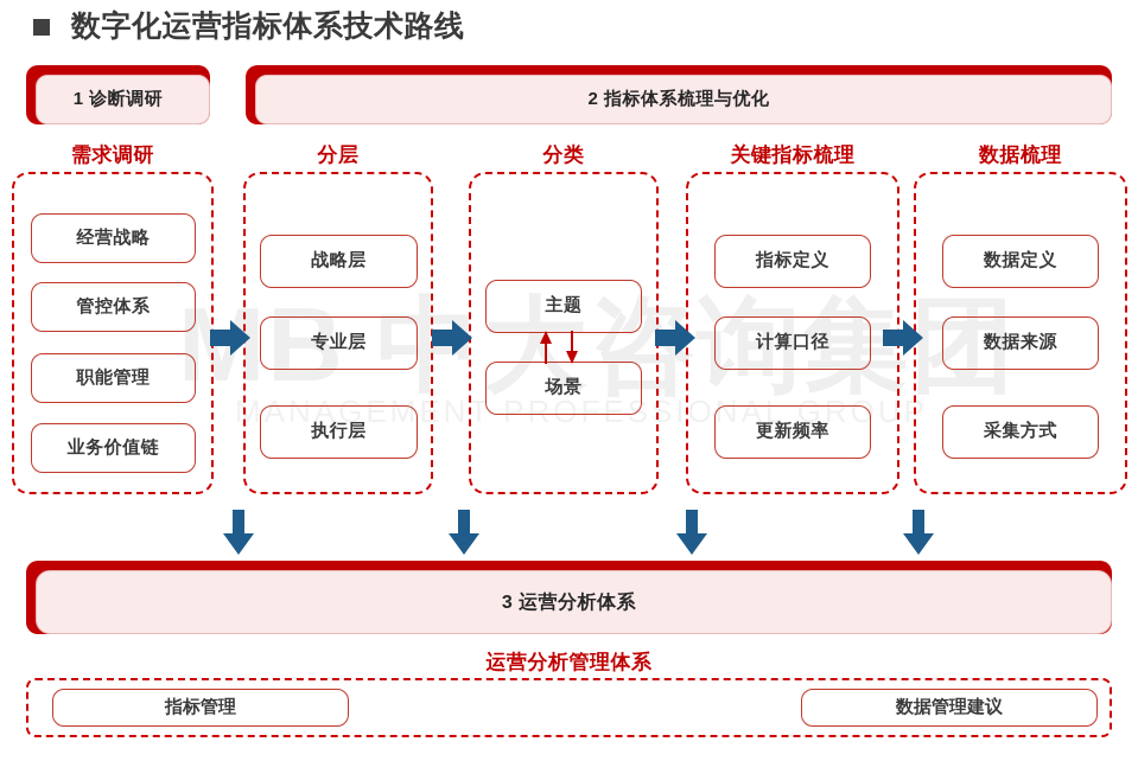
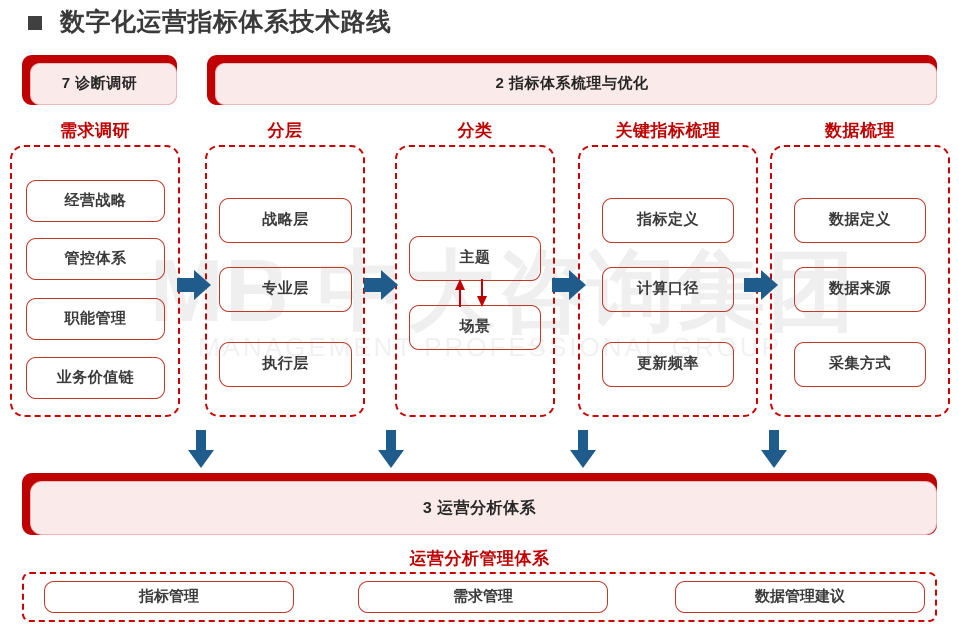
  B 中大咨询集团
  MANAGEMENT PROFESSIONAL GROUP
  数字化运营指标体系技术路线
- 1 诊断调研
+ 7 诊断调研
  2 指标体系梳理与优化
  需求调研
  分层
  分类
  关键指标梳理
  数据梳理
  经营战略
  管控体系
  职能管理
  业务价值链
  战略层
  专业层
  执行层
  主题
  场景
  指标定义
  计算口径
  更新频率
  数据定义
  数据来源
  采集方式
  3 运营分析体系
  运营分析管理体系
  指标管理
+ 需求管理
  数据管理建议
